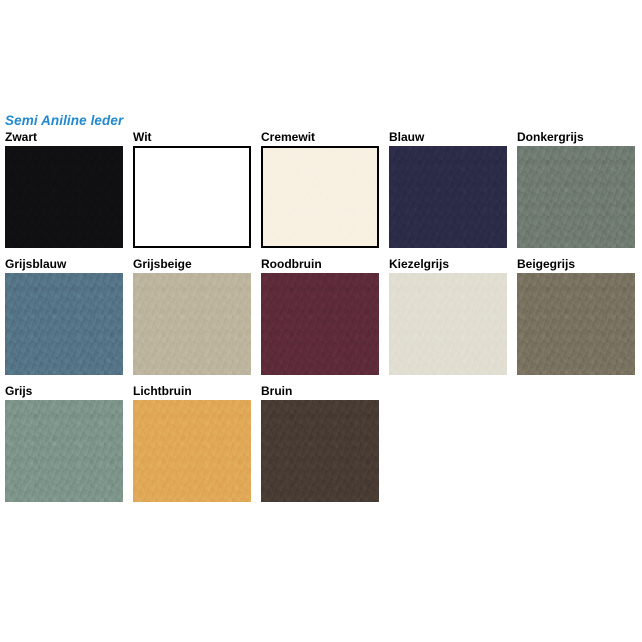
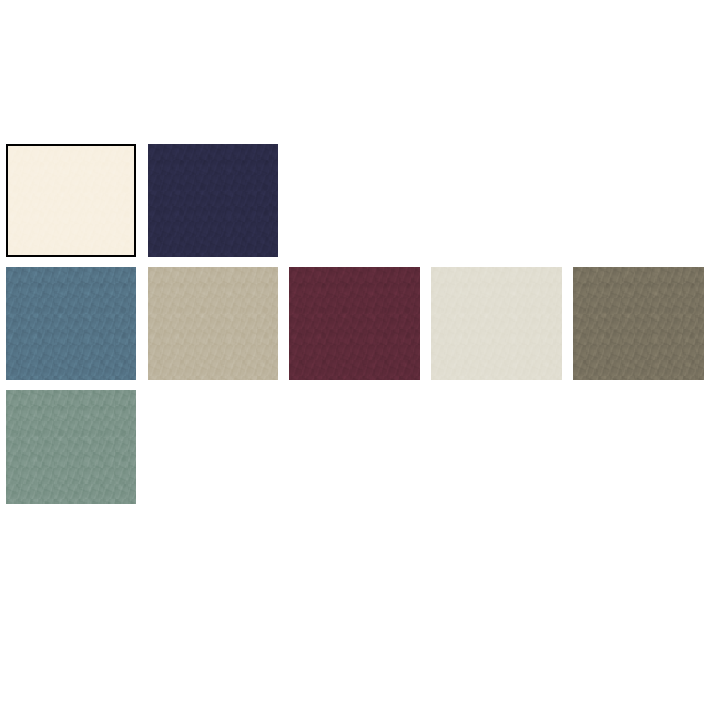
- Semi Aniline leder
- Zwart
- Wit
- Cremewit
- Blauw
- Donkergrijs
- Grijsblauw
- Grijsbeige
- Roodbruin
- Kiezelgrijs
- Beigegrijs
- Grijs
- Lichtbruin
- Bruin
